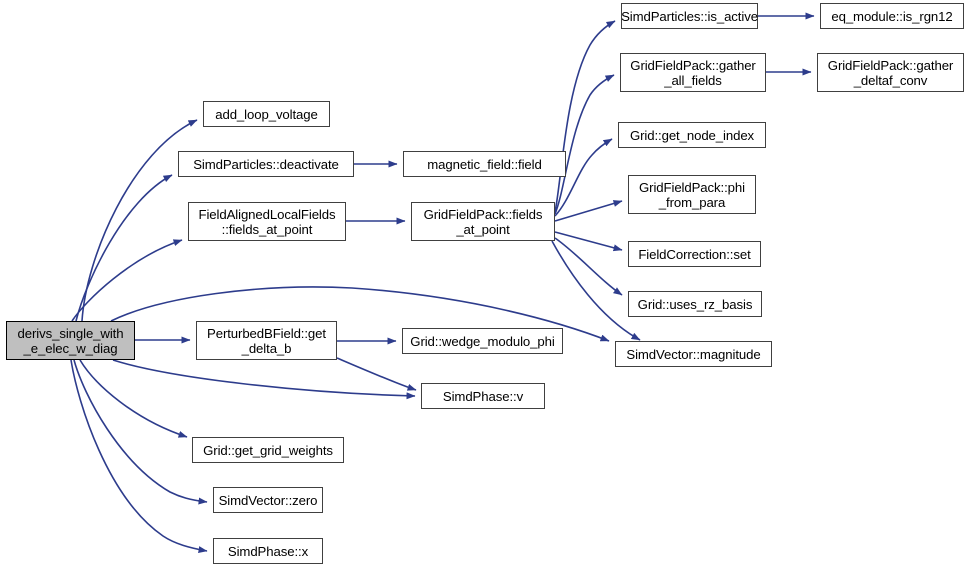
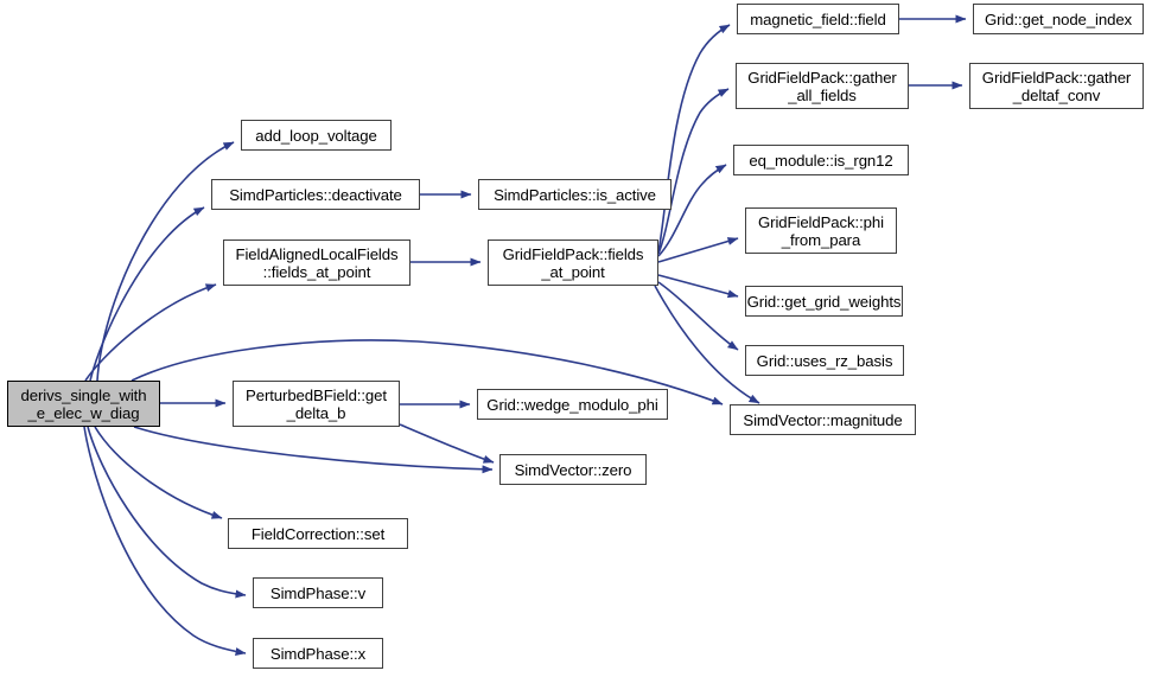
  derivs_single_with
  _e_elec_w_diag
  add_loop_voltage
  SimdParticles::deactivate
- magnetic_field::field
+ SimdParticles::is_active
  FieldAlignedLocalFields
  ::fields_at_point
  GridFieldPack::fields
  _at_point
- SimdParticles::is_active
+ magnetic_field::field
- eq_module::is_rgn12
+ Grid::get_node_index
  GridFieldPack::gather
  _all_fields
  GridFieldPack::gather
  _deltaf_conv
- Grid::get_node_index
+ eq_module::is_rgn12
  GridFieldPack::phi
  _from_para
- FieldCorrection::set
+ Grid::get_grid_weights
  Grid::uses_rz_basis
  SimdVector::magnitude
  PerturbedBField::get
  _delta_b
  Grid::wedge_modulo_phi
- SimdPhase::v
+ SimdVector::zero
- Grid::get_grid_weights
+ FieldCorrection::set
- SimdVector::zero
+ SimdPhase::v
  SimdPhase::x
